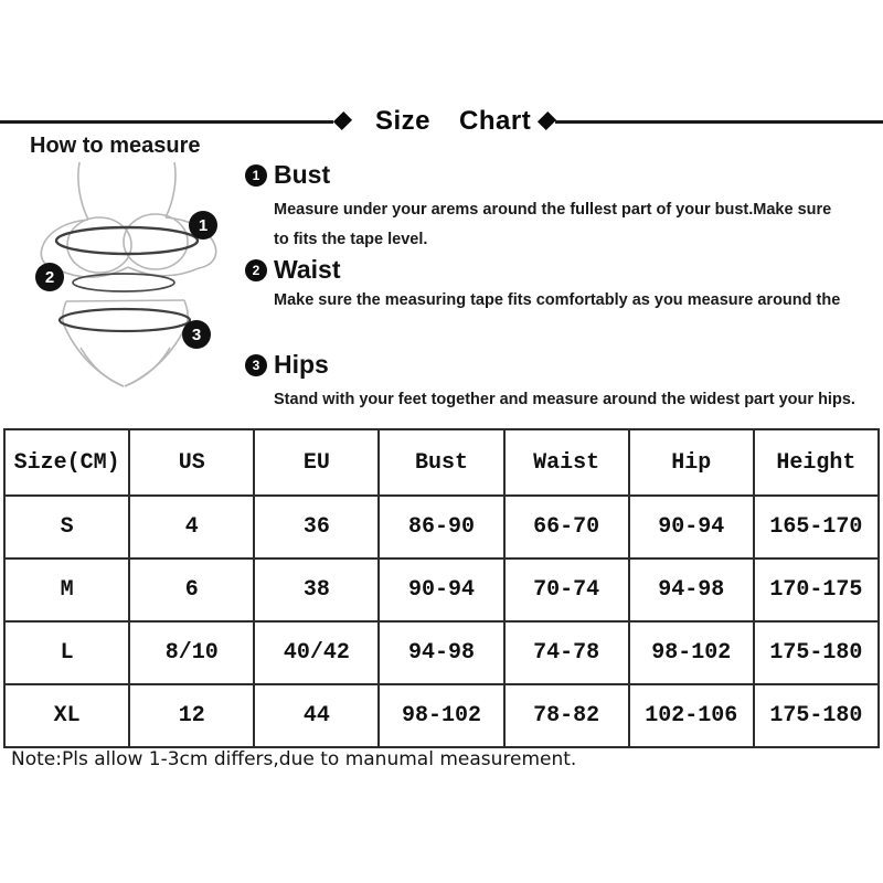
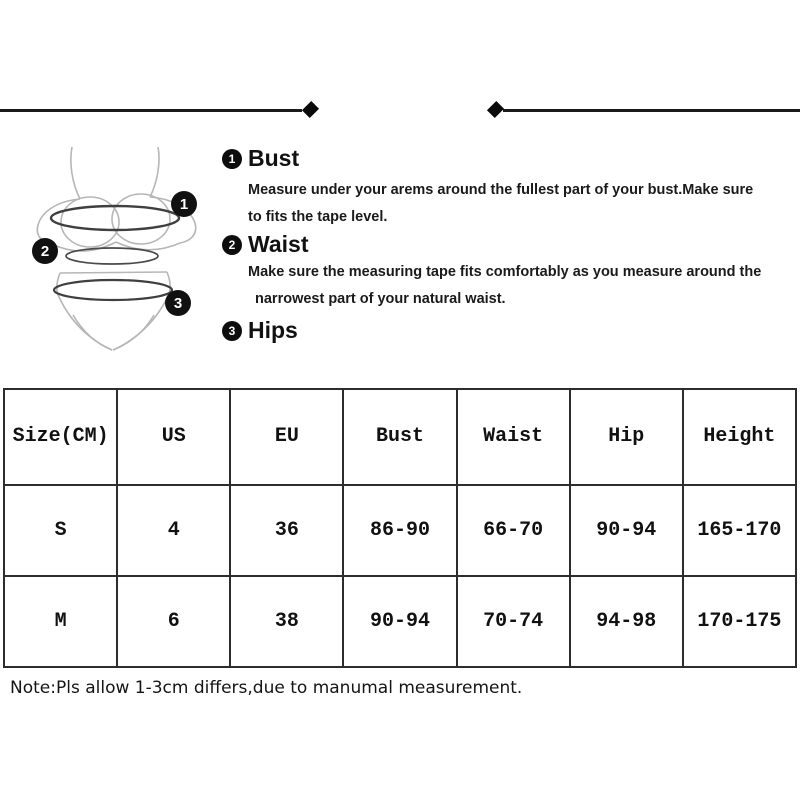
- Size
- Chart
- How to measure
  1
  2
  3
  1
  Bust
  Measure under your arems around the fullest part of your bust.Make sure
  to fits the tape level.
  2
  Waist
  Make sure the measuring tape fits comfortably as you measure around the
+ narrowest part of your natural waist.
  3
  Hips
- Stand with your feet together and measure around the widest part your hips.
  Size(CM)	US	EU	Bust	Waist	Hip	Height
  S	4	36	86-90	66-70	90-94	165-170
  M	6	38	90-94	70-74	94-98	170-175
- L	8/10	40/42	94-98	74-78	98-102	175-180
- XL	12	44	98-102	78-82	102-106	175-180
  Note:Pls allow 1-3cm differs,due to manumal measurement.
